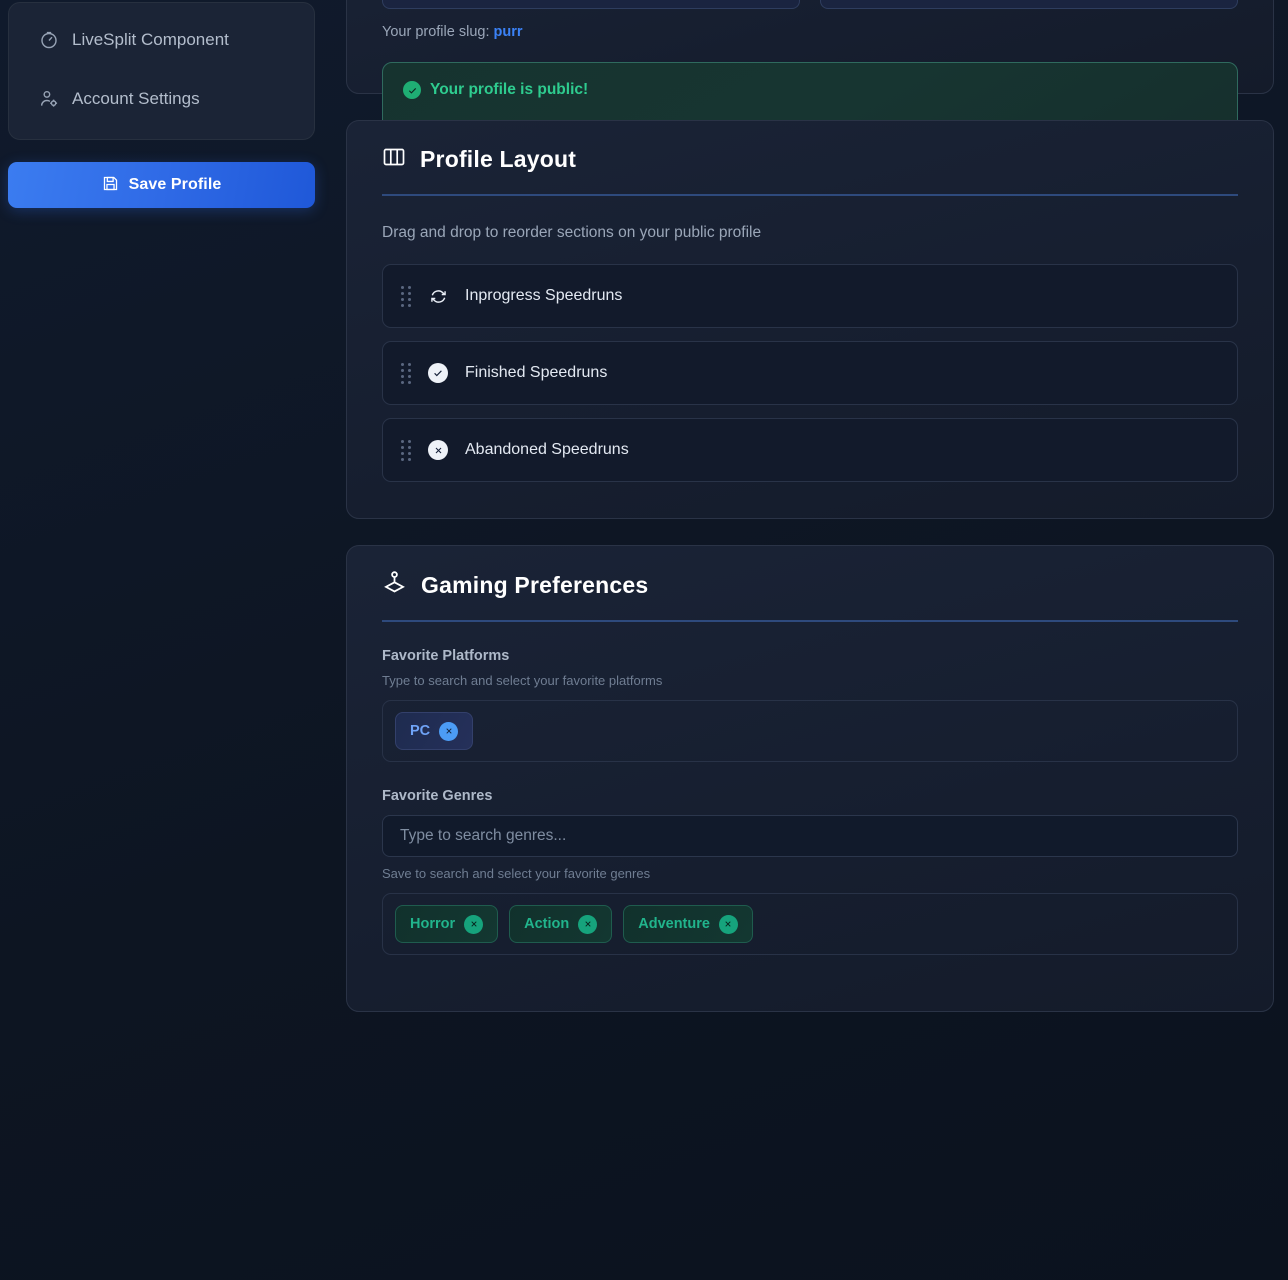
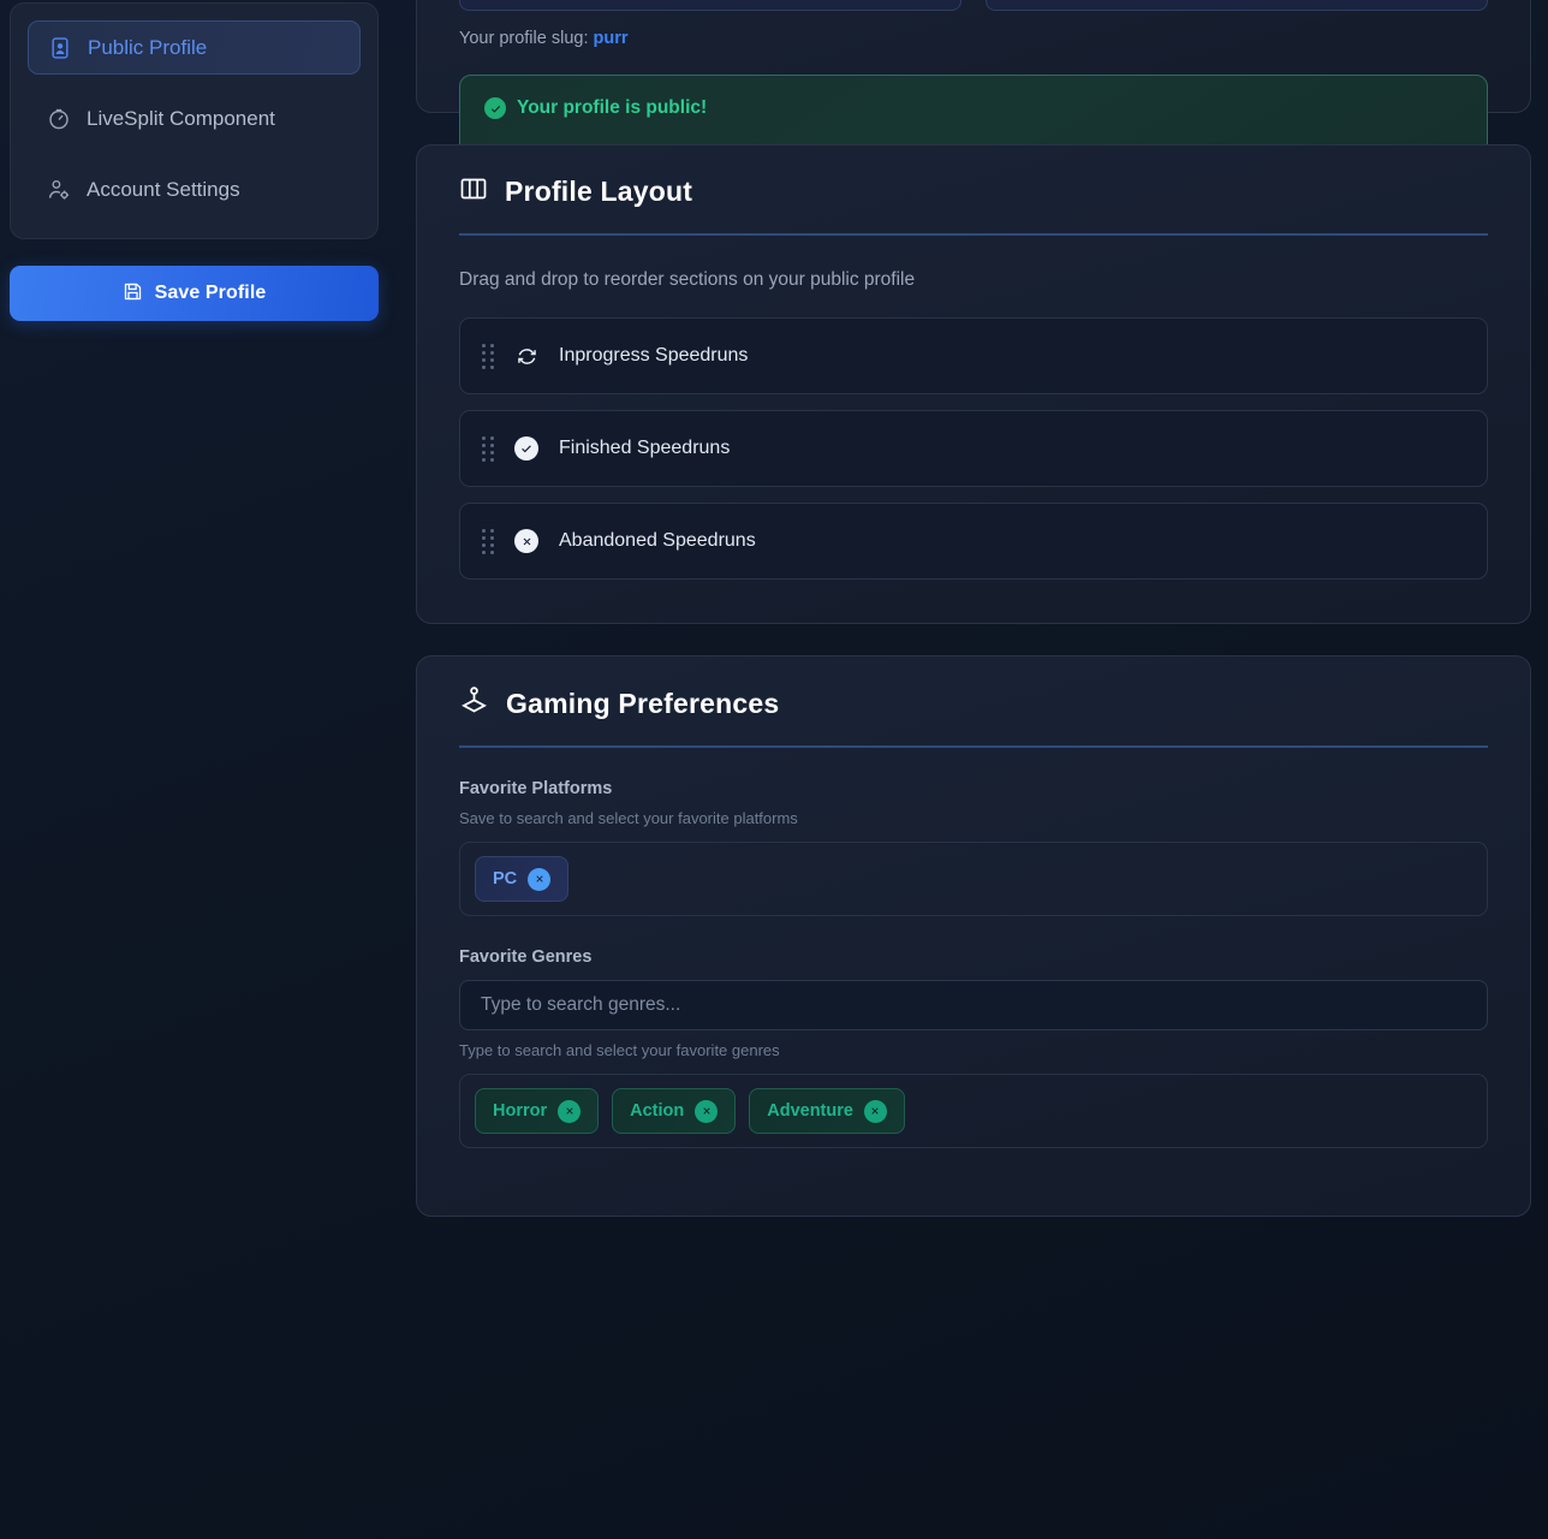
+ Public Profile
  LiveSplit Component
  Account Settings
  Save Profile
  Your profile slug: purr
  Your profile is public!
  Profile Layout
  Drag and drop to reorder sections on your public profile
  Inprogress Speedruns
  Finished Speedruns
  Abandoned Speedruns
  Gaming Preferences
  Favorite Platforms
- Type to search and select your favorite platforms
+ Save to search and select your favorite platforms
  PC
  Favorite Genres
  Type to search genres...
- Save to search and select your favorite genres
+ Type to search and select your favorite genres
  Horror
  Action
  Adventure
